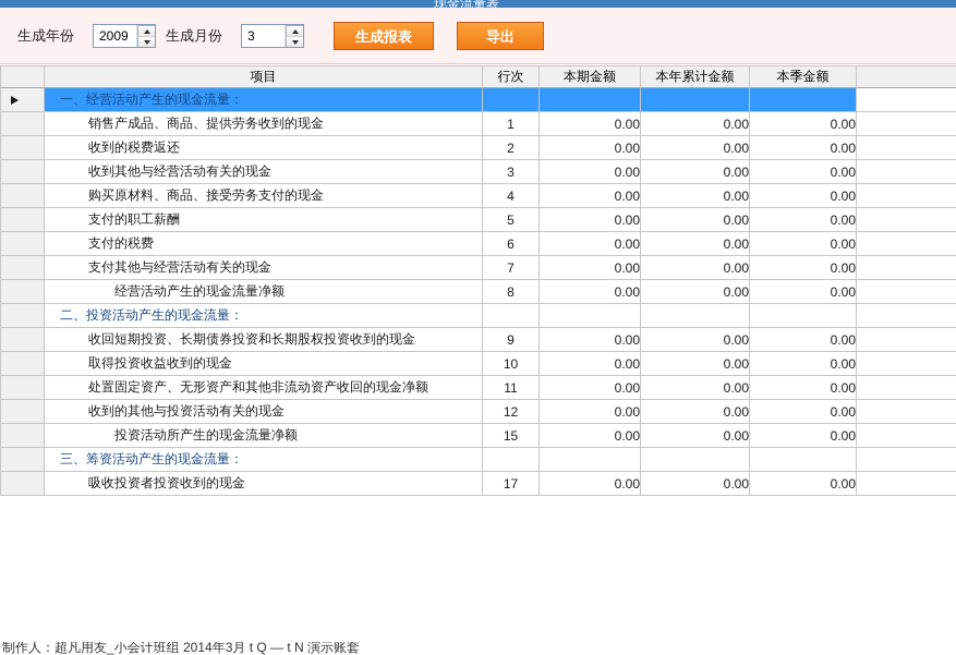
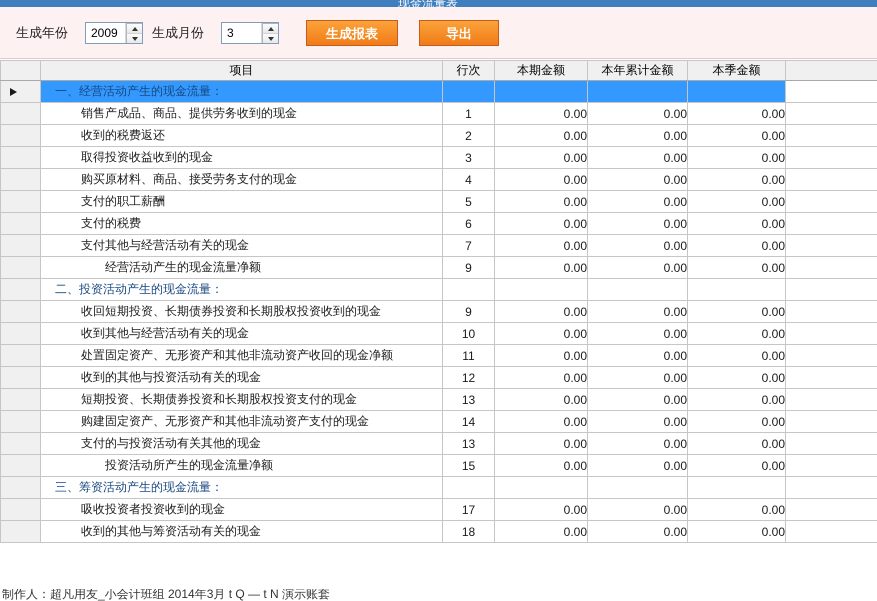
  现金流量表
  生成年份
  2009
  生成月份
  3
  生成报表
  导出
  	项目	行次	本期金额	本年累计金额	本季金额
  	一、经营活动产生的现金流量：
  	销售产成品、商品、提供劳务收到的现金	1	0.00	0.00	0.00
  	收到的税费返还	2	0.00	0.00	0.00
- 	收到其他与经营活动有关的现金	3	0.00	0.00	0.00
+ 	取得投资收益收到的现金	3	0.00	0.00	0.00
  	购买原材料、商品、接受劳务支付的现金	4	0.00	0.00	0.00
  	支付的职工薪酬	5	0.00	0.00	0.00
  	支付的税费	6	0.00	0.00	0.00
  	支付其他与经营活动有关的现金	7	0.00	0.00	0.00
- 	经营活动产生的现金流量净额	8	0.00	0.00	0.00
+ 	经营活动产生的现金流量净额	9	0.00	0.00	0.00
  	二、投资活动产生的现金流量：
  	收回短期投资、长期债券投资和长期股权投资收到的现金	9	0.00	0.00	0.00
- 	取得投资收益收到的现金	10	0.00	0.00	0.00
+ 	收到其他与经营活动有关的现金	10	0.00	0.00	0.00
  	处置固定资产、无形资产和其他非流动资产收回的现金净额	11	0.00	0.00	0.00
  	收到的其他与投资活动有关的现金	12	0.00	0.00	0.00
+ 	短期投资、长期债券投资和长期股权投资支付的现金	13	0.00	0.00	0.00
+ 	购建固定资产、无形资产和其他非流动资产支付的现金	14	0.00	0.00	0.00
+ 	支付的与投资活动有关其他的现金	13	0.00	0.00	0.00
  	投资活动所产生的现金流量净额	15	0.00	0.00	0.00
  	三、筹资活动产生的现金流量：
  	吸收投资者投资收到的现金	17	0.00	0.00	0.00
+ 	收到的其他与筹资活动有关的现金	18	0.00	0.00	0.00
  制作人：超凡用友_小会计班组 2014年3月 t Q — t N 演示账套
